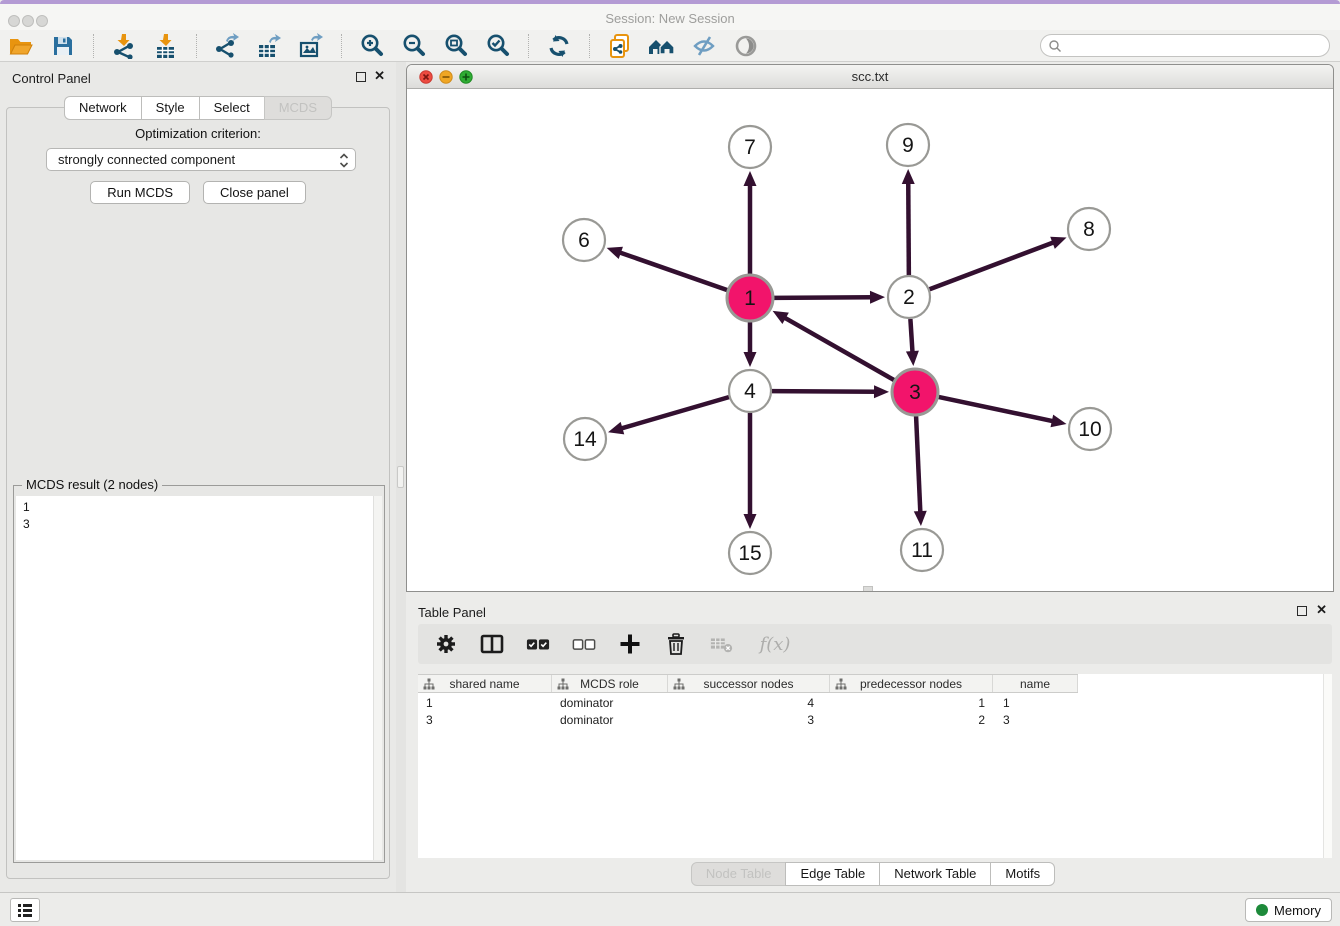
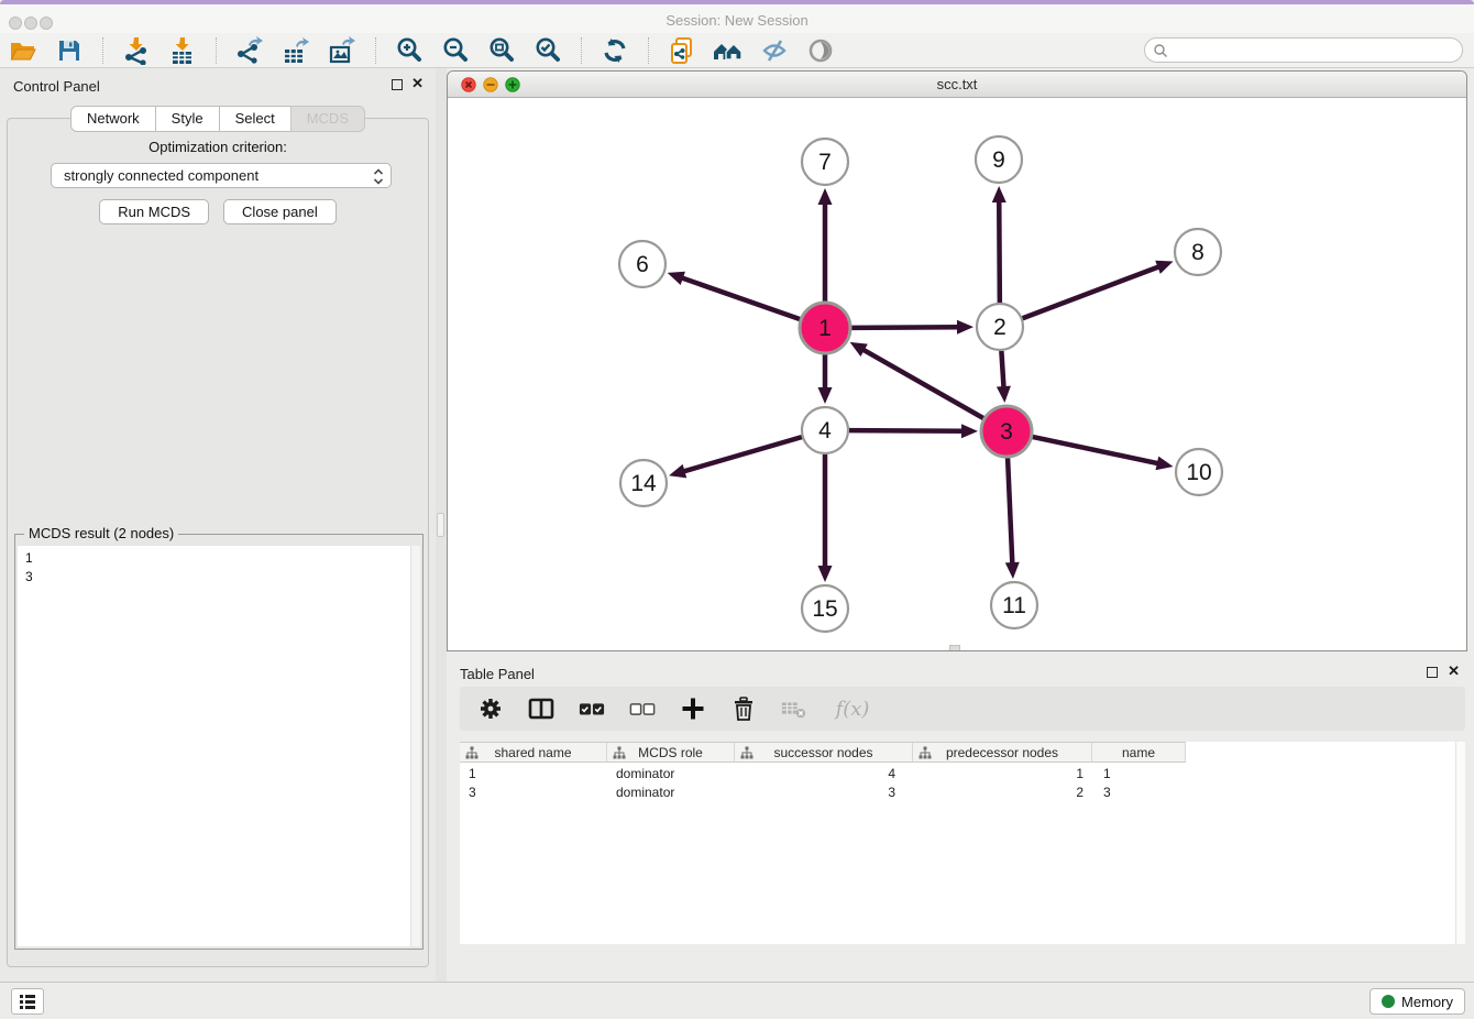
  Session: New Session
  Control Panel
  ✕
  Network
  Style
  Select
  MCDS
  Optimization criterion:
  strongly connected component
  Run MCDS
  Close panel
  MCDS result (2 nodes)
  1
  3
  scc.txt
  7
  9
  6
  8
  1
  2
  4
  3
  14
  10
  15
  11
  Table Panel
  ✕
  f(x)
  shared name
  MCDS role
  successor nodes
  predecessor nodes
  name
  1
  dominator
  4
  1
  1
  3
  dominator
  3
  2
  3
- Node Table
- Edge Table
- Network Table
- Motifs
  Memory
